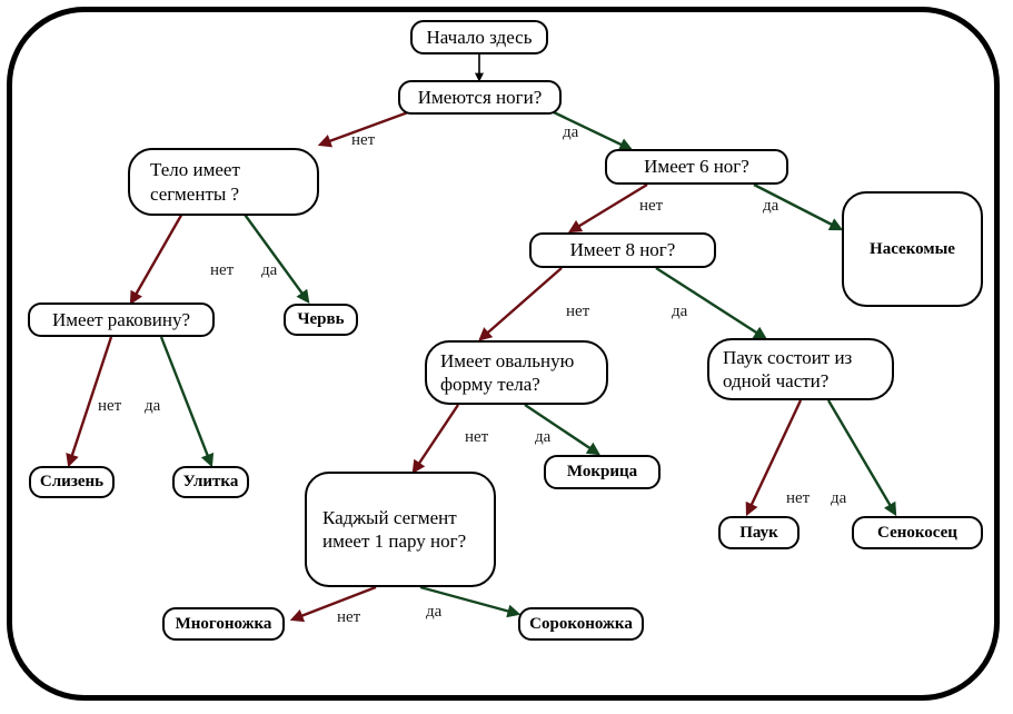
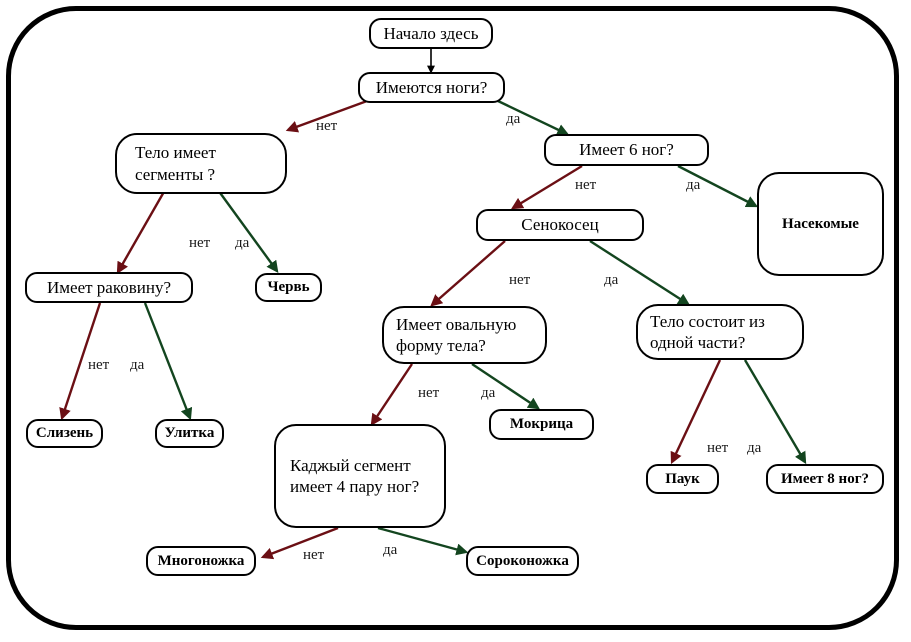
  Начало здесь
  Имеются ноги?
  Тело имеет сегменты ?
  Имеет раковину?
  Имеет 6 ног?
- Имеет 8 ног?
+ Сенокосец
  Имеет овальную форму тела?
- Паук состоит из одной части?
+ Тело состоит из одной части?
- Каджый сегмент имеет 1 пару ног?
+ Каджый сегмент имеет 4 пару ног?
  Червь
  Слизень
  Улитка
  Насекомые
  Мокрица
  Паук
- Сенокосец
+ Имеет 8 ног?
  Многоножка
  Сороконожка
  нет
  да
  нет
  да
  нет
  да
  нет
  да
  нет
  да
  нет
  да
  нет
  да
  нет
  да
